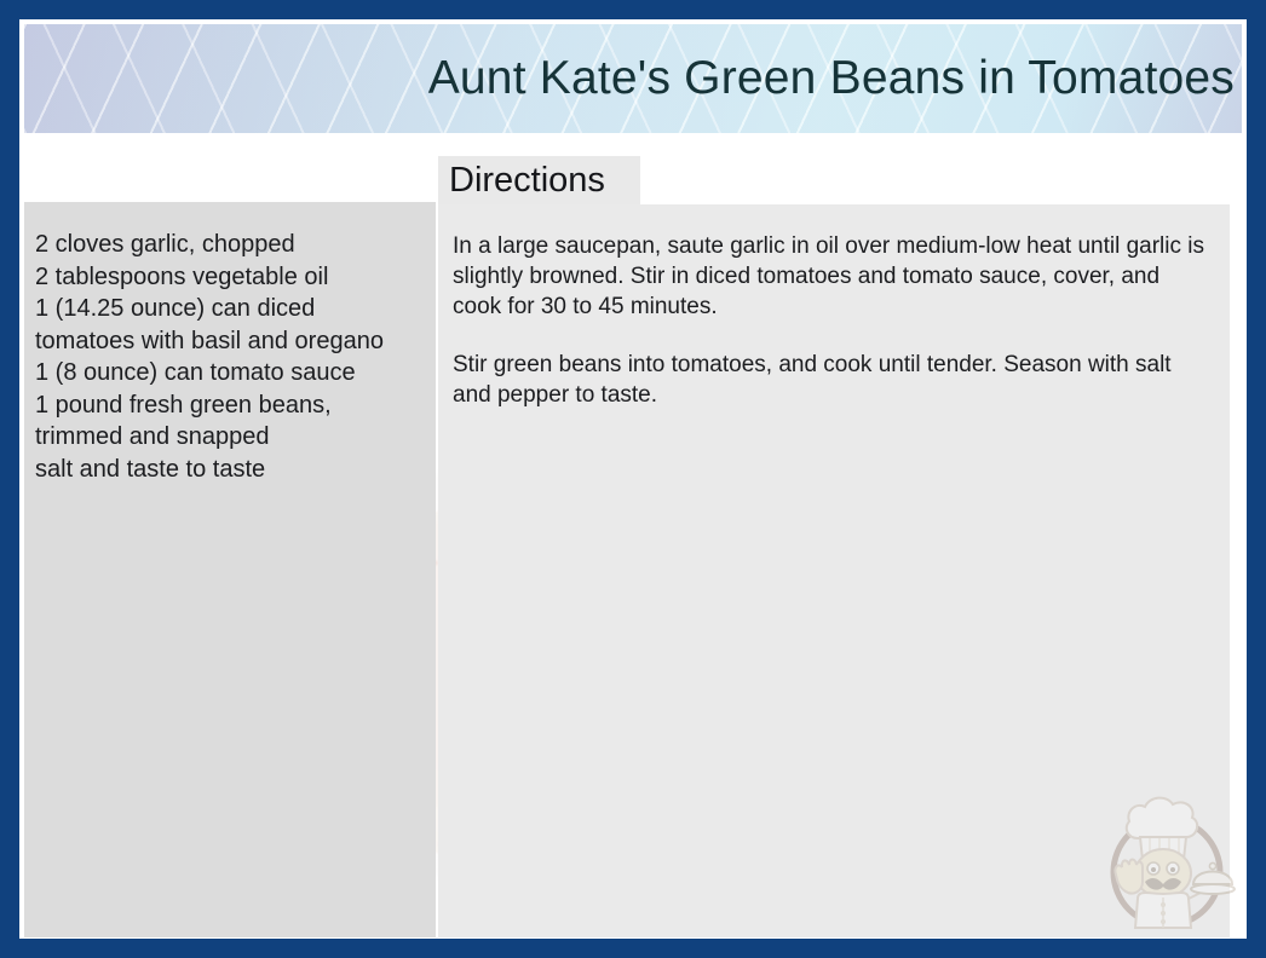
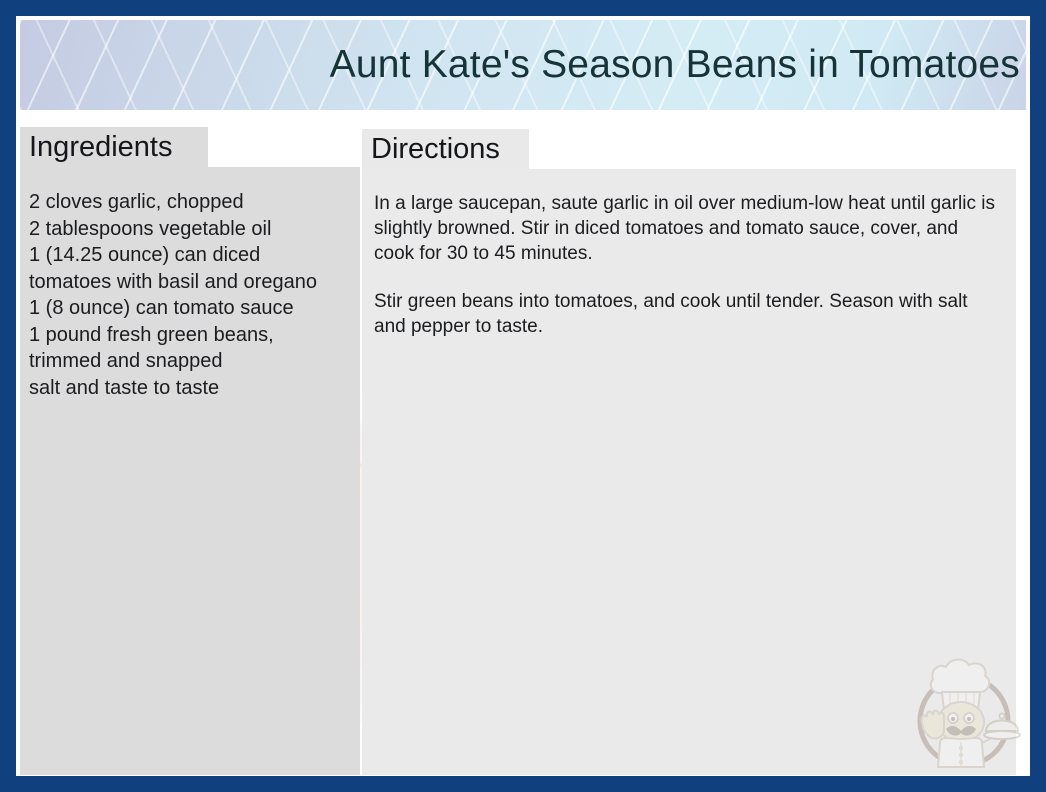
- Aunt Kate's Green Beans in Tomatoes
+ Aunt Kate's Season Beans in Tomatoes
+ Ingredients
  2 cloves garlic, chopped
  2 tablespoons vegetable oil
  1 (14.25 ounce) can diced
  tomatoes with basil and oregano
  1 (8 ounce) can tomato sauce
  1 pound fresh green beans,
  trimmed and snapped
  salt and taste to taste
  Directions
  In a large saucepan, saute garlic in oil over medium-low heat until garlic is slightly browned. Stir in diced tomatoes and tomato sauce, cover, and cook for 30 to 45 minutes.
  Stir green beans into tomatoes, and cook until tender. Season with salt and pepper to taste.
